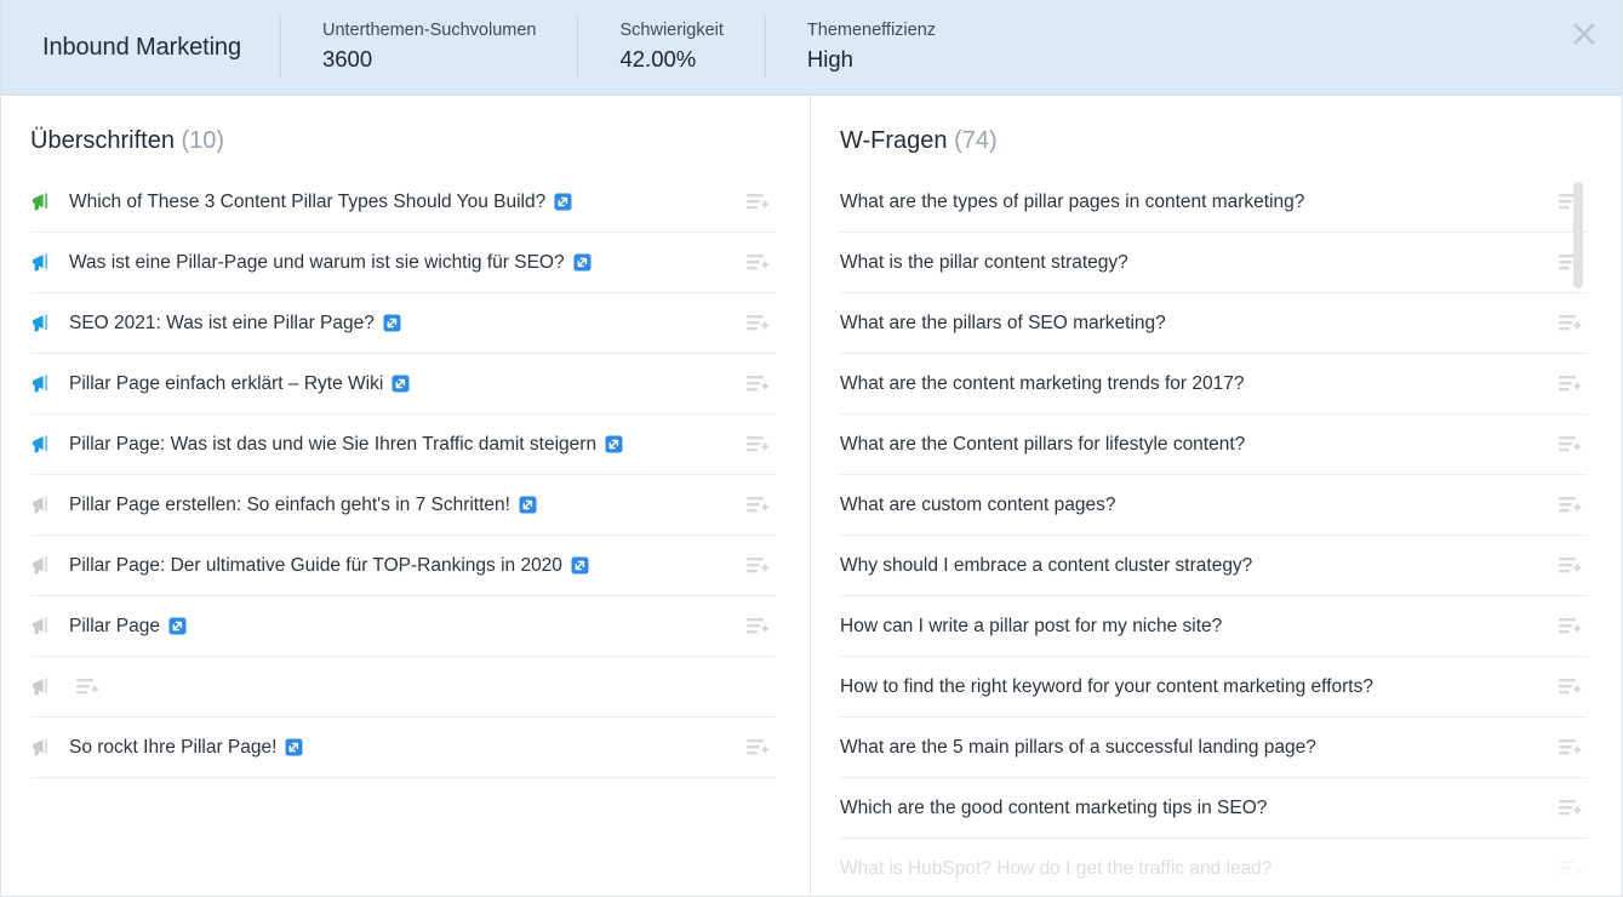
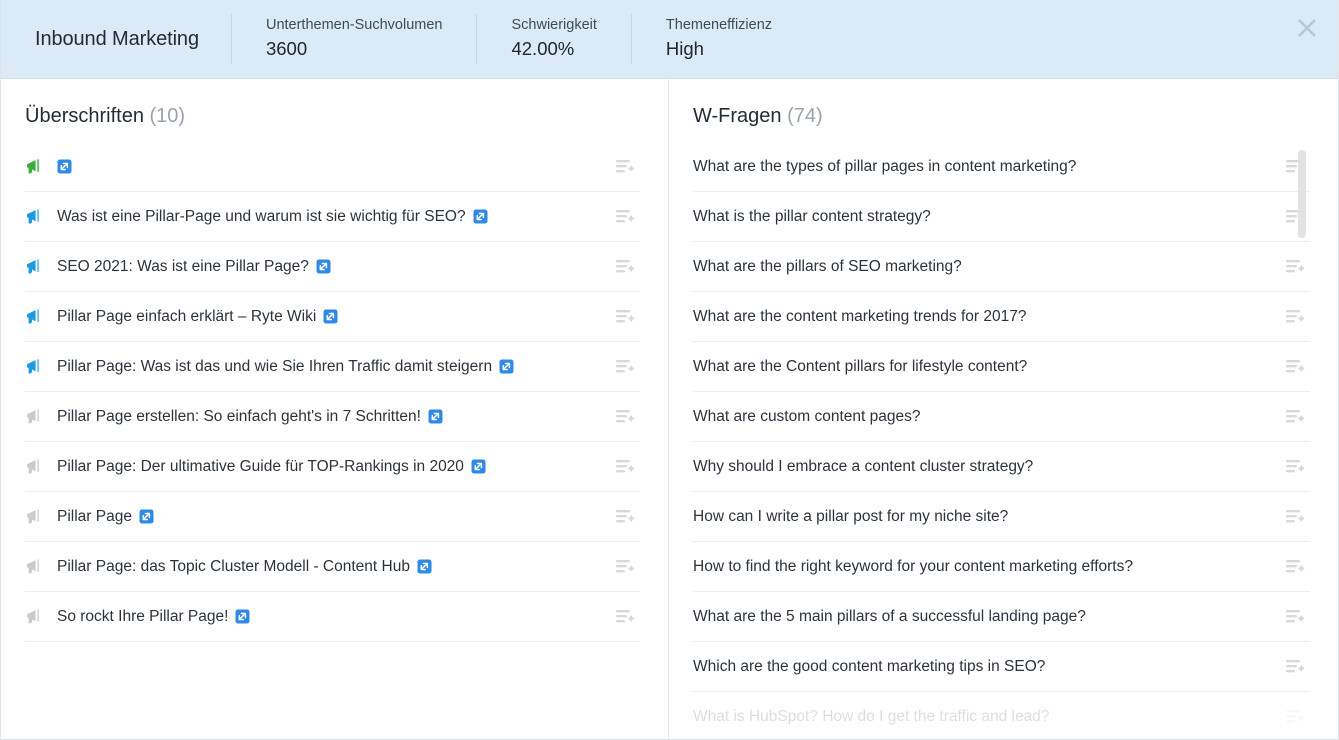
  Inbound Marketing
  Unterthemen-Suchvolumen
  3600
  Schwierigkeit
  42.00%
  Themeneffizienz
  High
  Überschriften (10)
- Which of These 3 Content Pillar Types Should You Build?
  Was ist eine Pillar-Page und warum ist sie wichtig für SEO?
  SEO 2021: Was ist eine Pillar Page?
  Pillar Page einfach erklärt – Ryte Wiki
  Pillar Page: Was ist das und wie Sie Ihren Traffic damit steigern
  Pillar Page erstellen: So einfach geht's in 7 Schritten!
  Pillar Page: Der ultimative Guide für TOP-Rankings in 2020
  Pillar Page
+ Pillar Page: das Topic Cluster Modell - Content Hub
  So rockt Ihre Pillar Page!
  W-Fragen (74)
  What are the types of pillar pages in content marketing?
  What is the pillar content strategy?
  What are the pillars of SEO marketing?
  What are the content marketing trends for 2017?
  What are the Content pillars for lifestyle content?
  What are custom content pages?
  Why should I embrace a content cluster strategy?
  How can I write a pillar post for my niche site?
  How to find the right keyword for your content marketing efforts?
  What are the 5 main pillars of a successful landing page?
  Which are the good content marketing tips in SEO?
  What is HubSpot? How do I get the traffic and lead?
